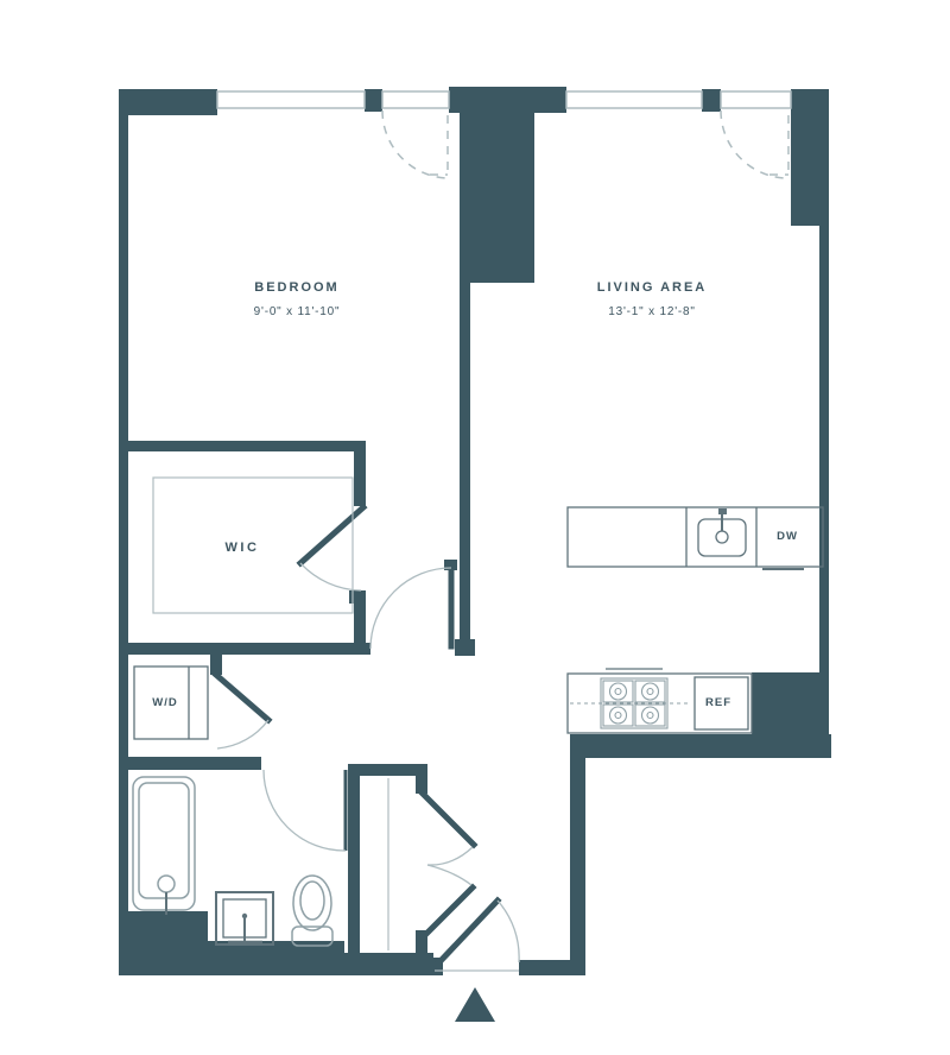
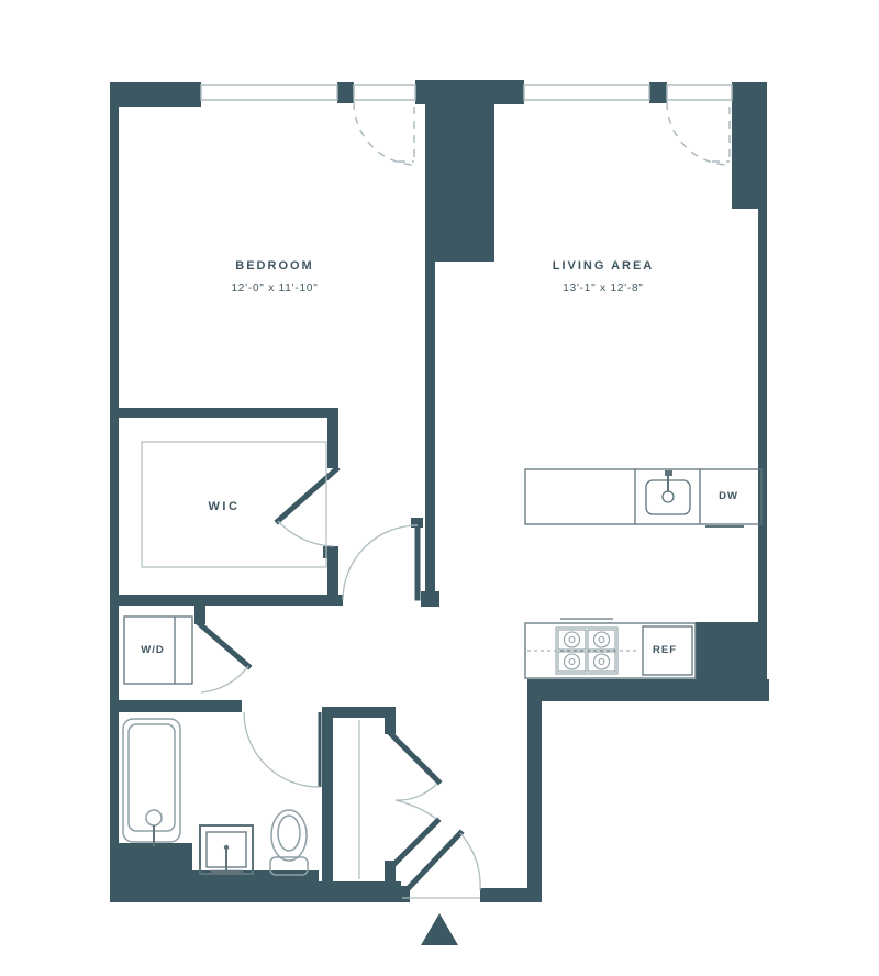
  BEDROOM
- 9'-0" x 11'-10"
+ 12'-0" x 11'-10"
  LIVING AREA
  13'-1" x 12'-8"
  WIC
  W/D
  DW
  REF
